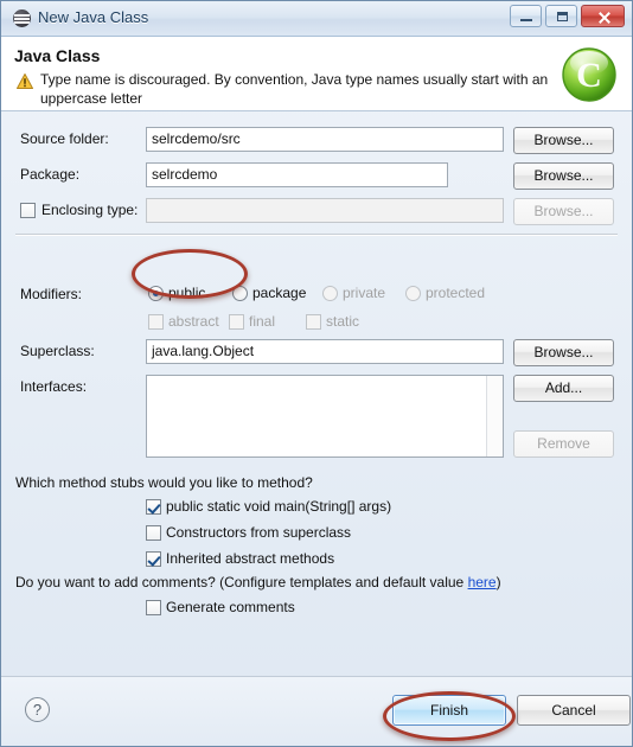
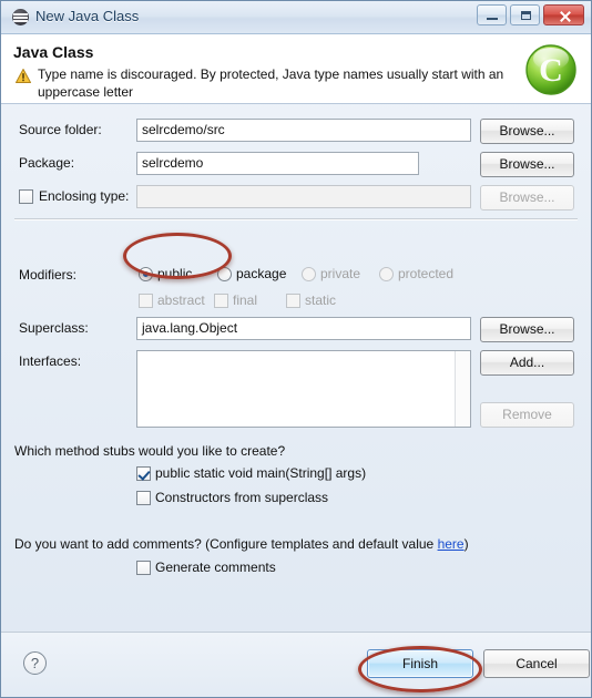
  New Java Class
  Java Class
- Type name is discouraged. By convention, Java type names usually start with an uppercase letter
+ Type name is discouraged. By protected, Java type names usually start with an uppercase letter
  C
  Source folder:
  selrcdemo/src
  Browse...
  Package:
  selrcdemo
  Browse...
  Enclosing type:
  Browse...
  Modifiers:
  public
  package
  private
  protected
  abstract
  final
  static
  Superclass:
  java.lang.Object
  Browse...
  Interfaces:
  Add...
  Remove
- Which method stubs would you like to method?
+ Which method stubs would you like to create?
  public static void main(String[] args)
  Constructors from superclass
- Inherited abstract methods
  Do you want to add comments? (Configure templates and default value here)
  Generate comments
  ?
  Finish
  Cancel
